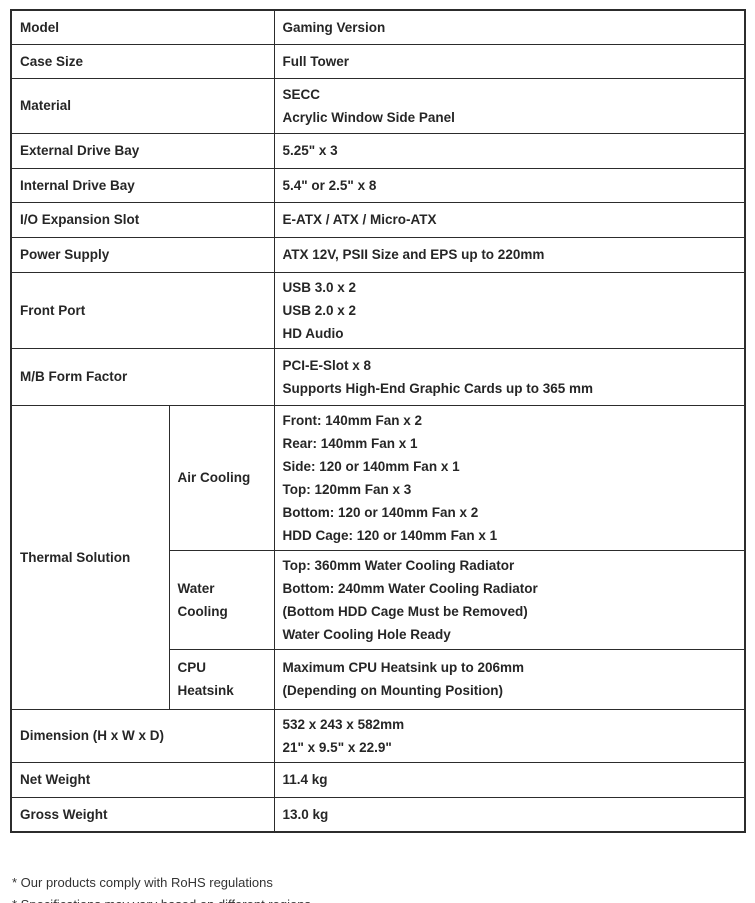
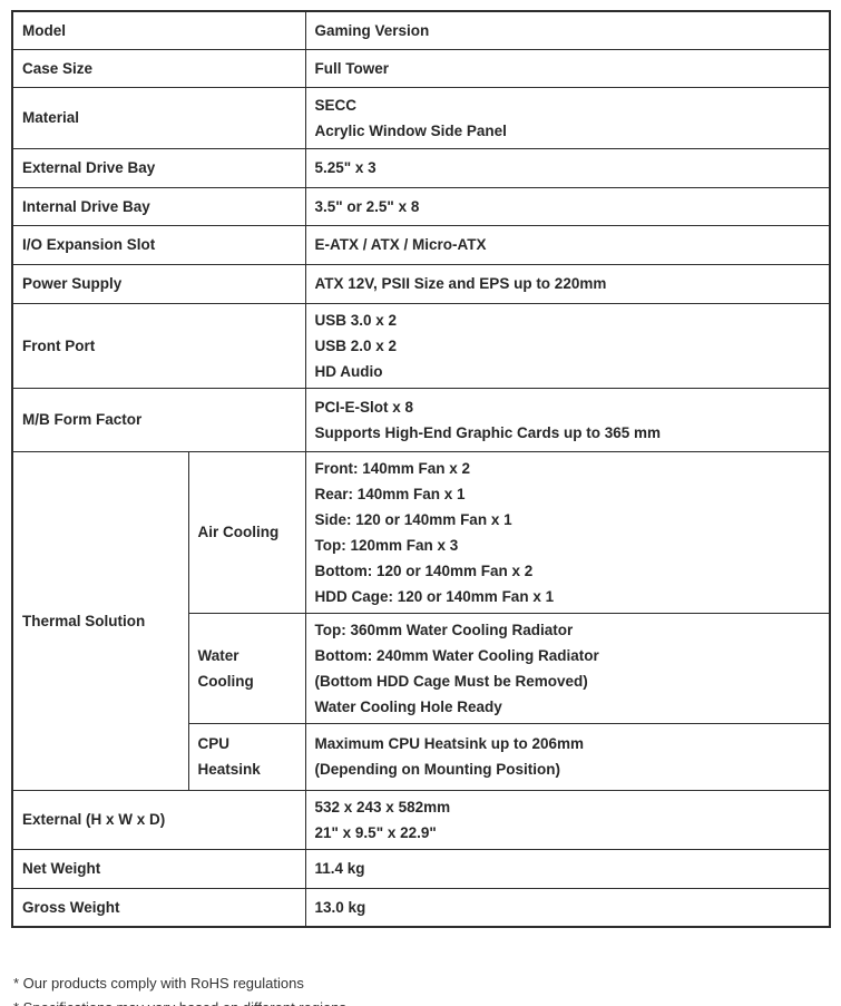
  Model	Gaming Version
  Case Size	Full Tower
  Material	SECC Acrylic Window Side Panel
  External Drive Bay	5.25" x 3
- Internal Drive Bay	5.4" or 2.5" x 8
+ Internal Drive Bay	3.5" or 2.5" x 8
  I/O Expansion Slot	E-ATX / ATX / Micro-ATX
  Power Supply	ATX 12V, PSII Size and EPS up to 220mm
  Front Port	USB 3.0 x 2 USB 2.0 x 2 HD Audio
  M/B Form Factor	PCI-E-Slot x 8 Supports High-End Graphic Cards up to 365 mm
  Thermal Solution	Air Cooling	Front: 140mm Fan x 2 Rear: 140mm Fan x 1 Side: 120 or 140mm Fan x 1 Top: 120mm Fan x 3 Bottom: 120 or 140mm Fan x 2 HDD Cage: 120 or 140mm Fan x 1
  Water Cooling	Top: 360mm Water Cooling Radiator Bottom: 240mm Water Cooling Radiator (Bottom HDD Cage Must be Removed) Water Cooling Hole Ready
  CPU Heatsink	Maximum CPU Heatsink up to 206mm (Depending on Mounting Position)
- Dimension (H x W x D)	532 x 243 x 582mm 21" x 9.5" x 22.9"
+ External (H x W x D)	532 x 243 x 582mm 21" x 9.5" x 22.9"
  Net Weight	11.4 kg
  Gross Weight	13.0 kg
  * Our products comply with RoHS regulations
